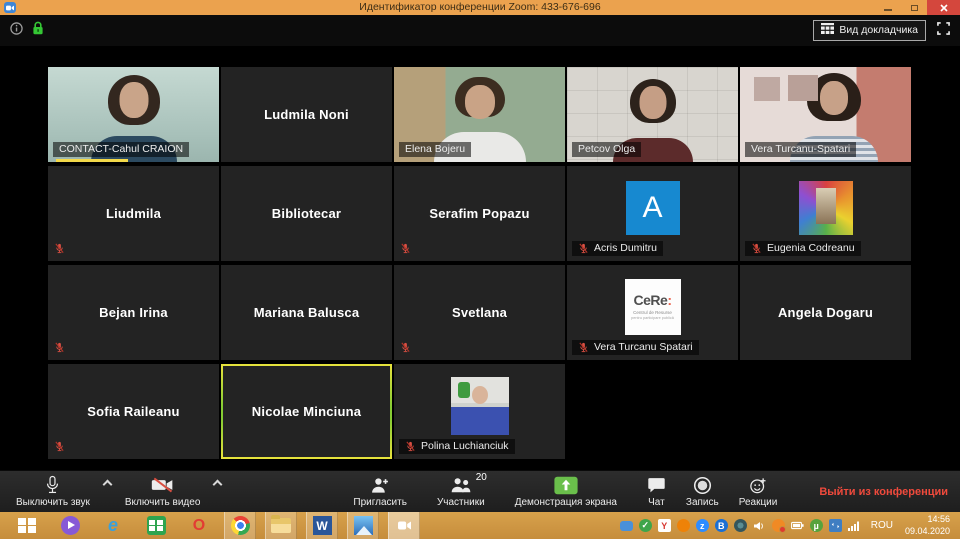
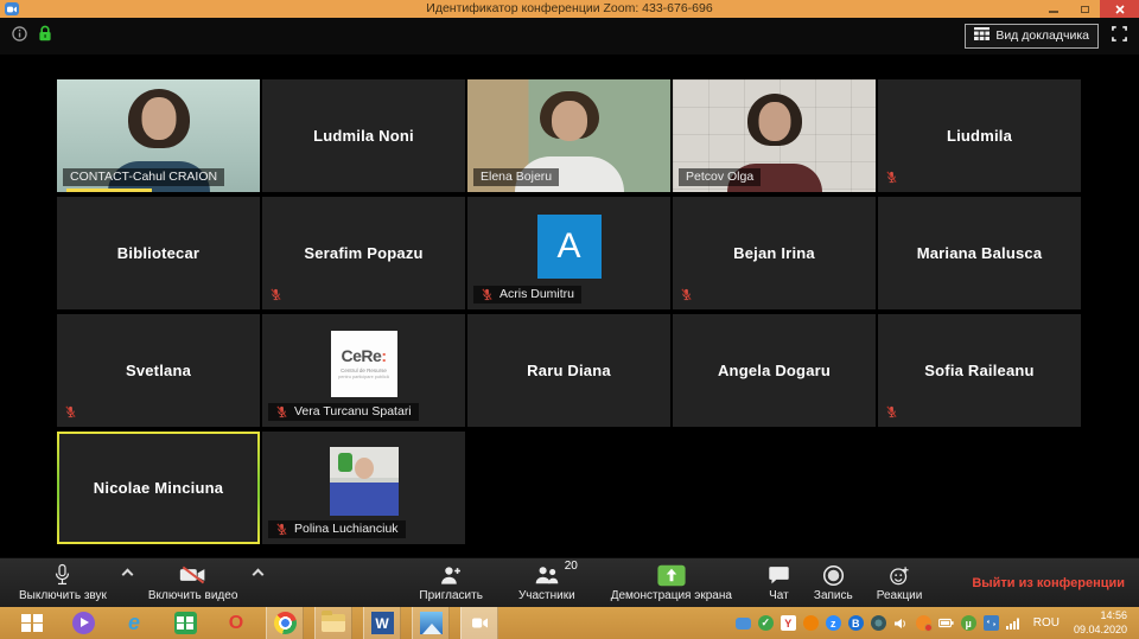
  Идентификатор конференции Zoom: 433-676-696
  Вид докладчика
  CONTACT-Cahul CRAION
  Ludmila Noni
  Elena Bojeru
  Petcov Olga
- Vera Turcanu-Spatari
  Liudmila
  Bibliotecar
  Serafim Popazu
  A
  Acris Dumitru
- Eugenia Codreanu
  Bejan Irina
  Mariana Balusca
  Svetlana
  CeRe:
  Vera Turcanu Spatari
+ Raru Diana
  Angela Dogaru
  Sofia Raileanu
  Nicolae Minciuna
  Polina Luchianciuk
  Выключить звук
  Включить видео
  Пригласить
  20
  Участники
  Демонстрация экрана
  Чат
  Запись
  Реакции
  Выйти из конференции
  e
  O
  W
  ✓
  Y
  z
  B
  µ
  ROU
  14:56
  09.04.2020
